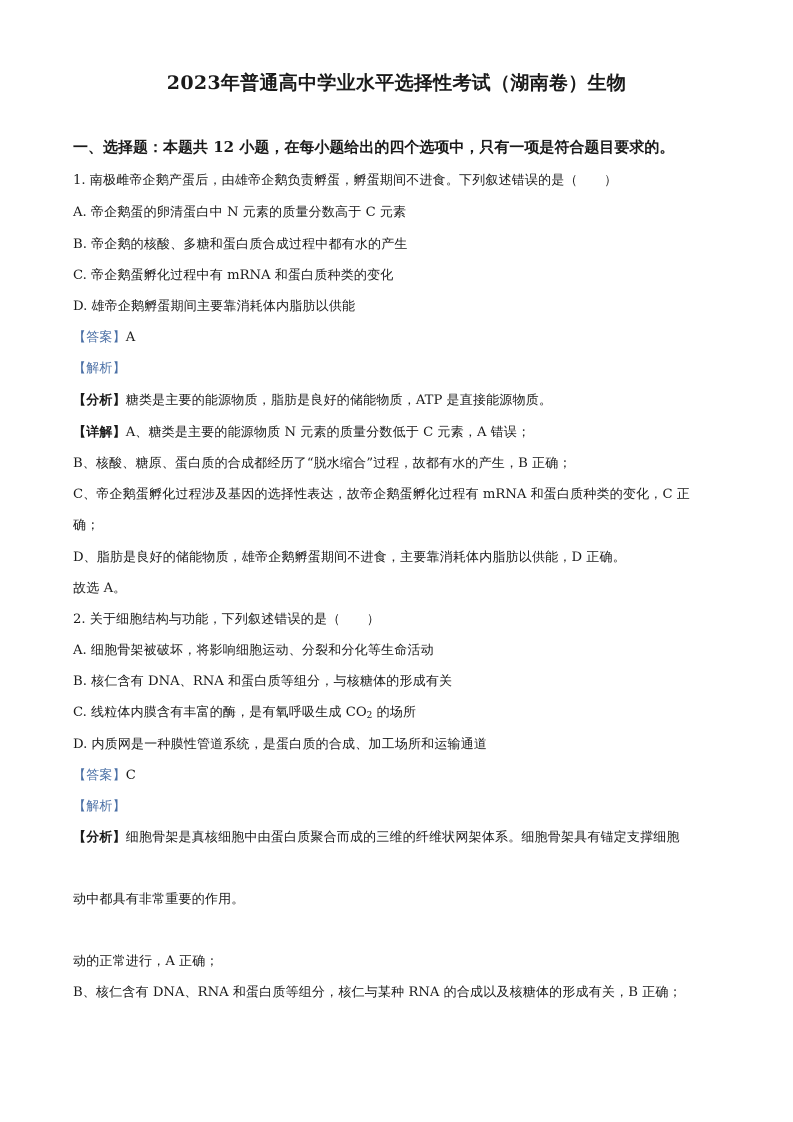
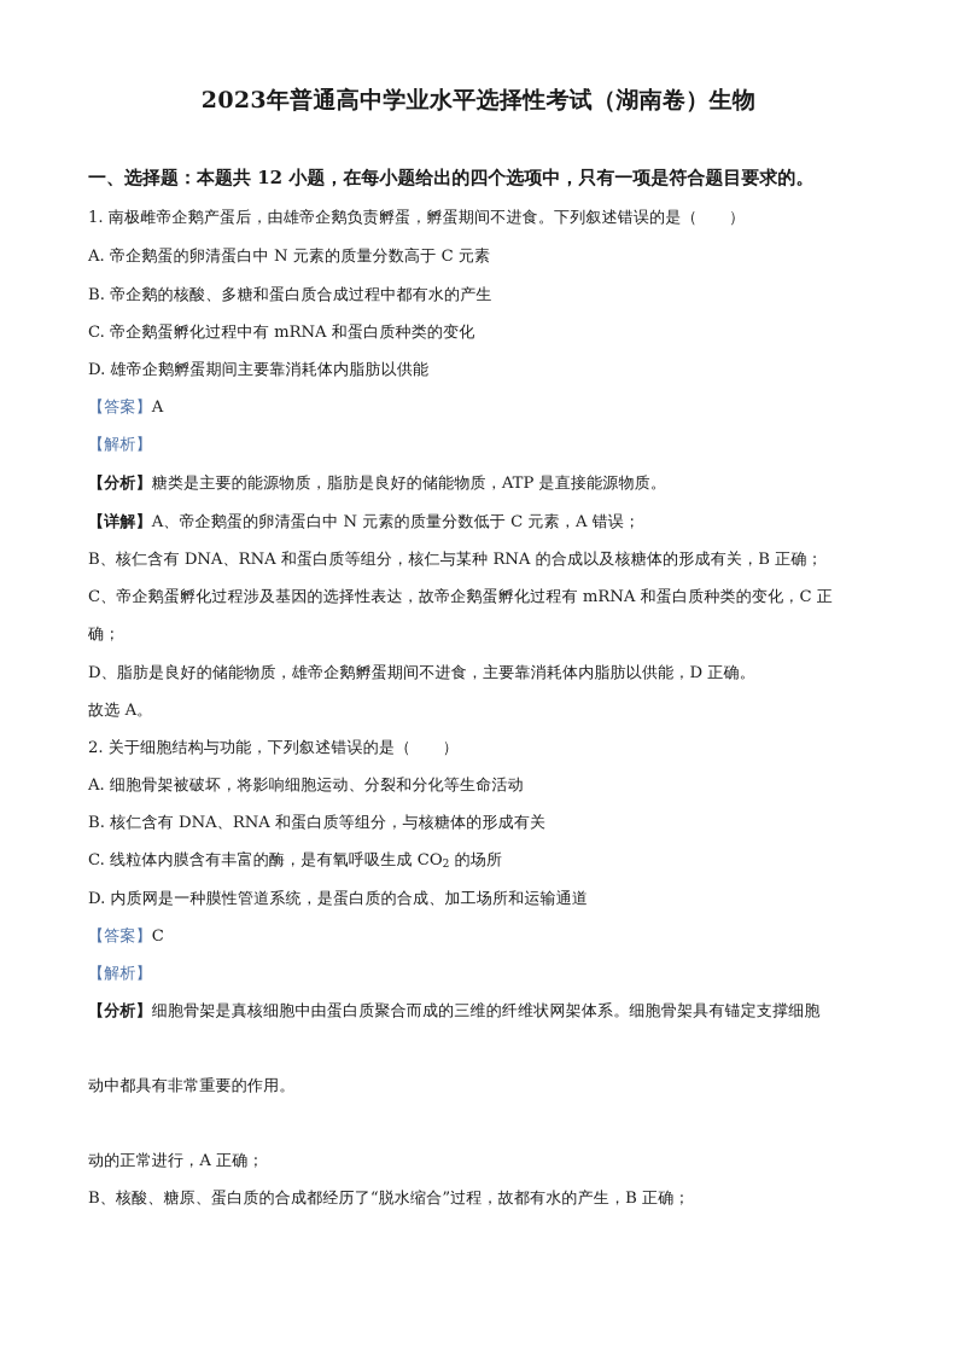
  2023年普通高中学业水平选择性考试（湖南卷）生物
  一、选择题：本题共 12 小题，在每小题给出的四个选项中，只有一项是符合题目要求的。
  1. 南极雌帝企鹅产蛋后，由雄帝企鹅负责孵蛋，孵蛋期间不进食。下列叙述错误的是（ ）
  A. 帝企鹅蛋的卵清蛋白中 N 元素的质量分数高于 C 元素
  B. 帝企鹅的核酸、多糖和蛋白质合成过程中都有水的产生
  C. 帝企鹅蛋孵化过程中有 mRNA 和蛋白质种类的变化
  D. 雄帝企鹅孵蛋期间主要靠消耗体内脂肪以供能
  【答案】A
  【解析】
  【分析】糖类是主要的能源物质，脂肪是良好的储能物质，ATP 是直接能源物质。
- 【详解】A、糖类是主要的能源物质 N 元素的质量分数低于 C 元素，A 错误；
+ 【详解】A、帝企鹅蛋的卵清蛋白中 N 元素的质量分数低于 C 元素，A 错误；
- B、核酸、糖原、蛋白质的合成都经历了“脱水缩合”过程，故都有水的产生，B 正确；
+ B、核仁含有 DNA、RNA 和蛋白质等组分，核仁与某种 RNA 的合成以及核糖体的形成有关，B 正确；
  C、帝企鹅蛋孵化过程涉及基因的选择性表达，故帝企鹅蛋孵化过程有 mRNA 和蛋白质种类的变化，C 正
  确；
  D、脂肪是良好的储能物质，雄帝企鹅孵蛋期间不进食，主要靠消耗体内脂肪以供能，D 正确。
  故选 A。
  2. 关于细胞结构与功能，下列叙述错误的是（ ）
  A. 细胞骨架被破坏，将影响细胞运动、分裂和分化等生命活动
  B. 核仁含有 DNA、RNA 和蛋白质等组分，与核糖体的形成有关
  C. 线粒体内膜含有丰富的酶，是有氧呼吸生成 CO2 的场所
  D. 内质网是一种膜性管道系统，是蛋白质的合成、加工场所和运输通道
  【答案】C
  【解析】
  【分析】细胞骨架是真核细胞中由蛋白质聚合而成的三维的纤维状网架体系。细胞骨架具有锚定支撑细胞
  动中都具有非常重要的作用。
  动的正常进行，A 正确；
- B、核仁含有 DNA、RNA 和蛋白质等组分，核仁与某种 RNA 的合成以及核糖体的形成有关，B 正确；
+ B、核酸、糖原、蛋白质的合成都经历了“脱水缩合”过程，故都有水的产生，B 正确；
